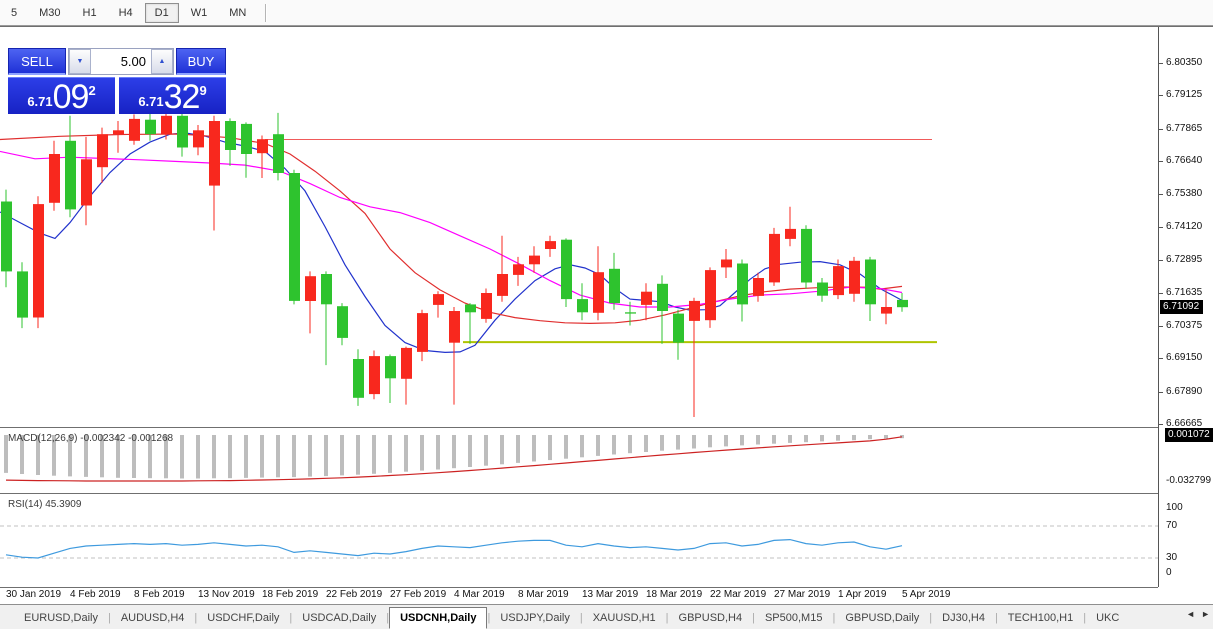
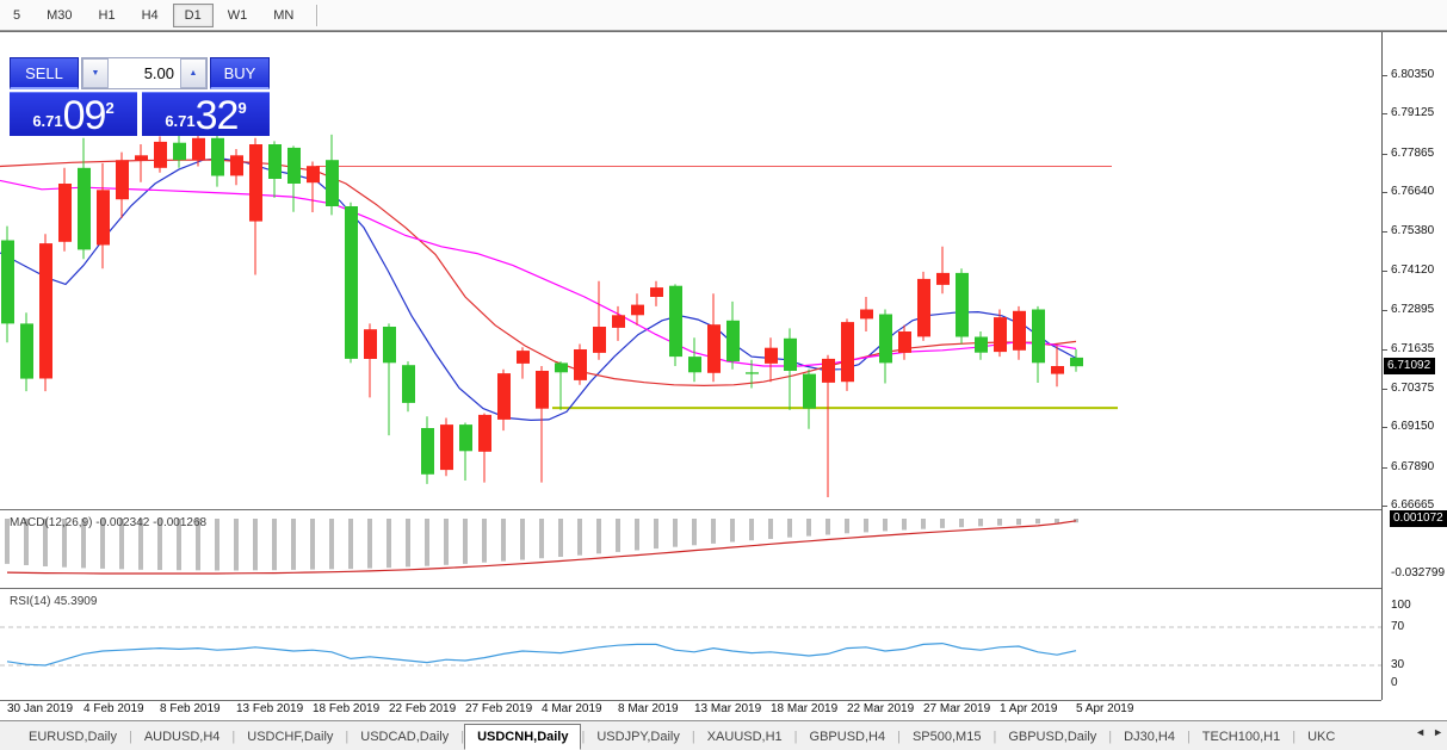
  5
  M30
  H1
  H4
  D1
  W1
  MN
  MACD(12,26,9) -0.002342 -0.001268
  RSI(14) 45.3909
  6.80350
  6.79125
  6.77865
  6.76640
  6.75380
  6.74120
  6.72895
  6.71635
  6.70375
  6.69150
  6.67890
  6.66665
  6.71092
  0.001072
  -0.032799
  100
  70
  30
  0
  30 Jan 2019
  4 Feb 2019
  8 Feb 2019
- 13 Nov 2019
+ 13 Feb 2019
  18 Feb 2019
  22 Feb 2019
  27 Feb 2019
  4 Mar 2019
  8 Mar 2019
  13 Mar 2019
  18 Mar 2019
  22 Mar 2019
  27 Mar 2019
  1 Apr 2019
  5 Apr 2019
  SELL
  5.00
  BUY
  6.71
  09
  2
  6.71
  32
  9
  EURUSD,Daily
  |
  AUDUSD,H4
  |
  USDCHF,Daily
  |
  USDCAD,Daily
  |
  USDCNH,Daily
  |
  USDJPY,Daily
  |
  XAUUSD,H1
  |
  GBPUSD,H4
  |
  SP500,M15
  |
  GBPUSD,Daily
  |
  DJ30,H4
  |
  TECH100,H1
  |
  UKC
  ◄
  ►
